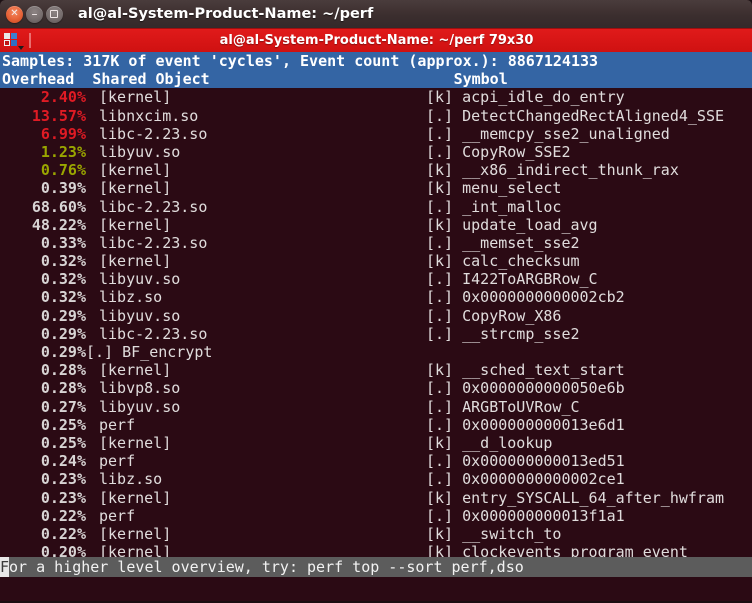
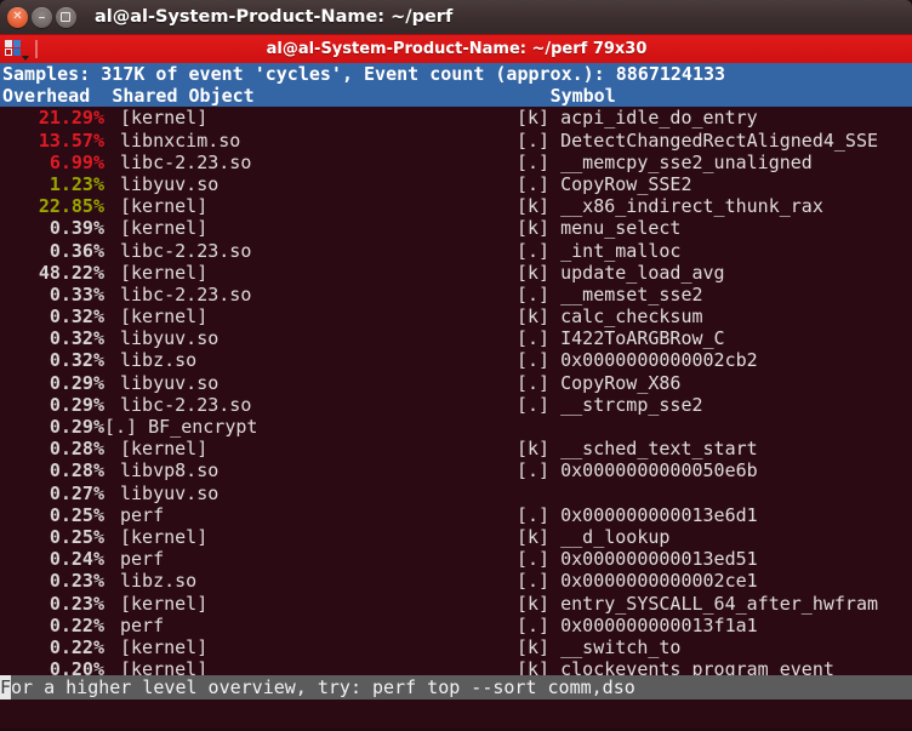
  ✕
  –
  al@al-System-Product-Name: ~/perf
  al@al-System-Product-Name: ~/perf 79x30
  Samples: 317K of event 'cycles', Event count (approx.): 8867124133
  Overhead Shared Object Symbol
- 2.40%
+ 21.29%
  [kernel]
  [k] acpi_idle_do_entry
  13.57%
  libnxcim.so
  [.] DetectChangedRectAligned4_SSE
  6.99%
  libc-2.23.so
  [.] __memcpy_sse2_unaligned
  1.23%
  libyuv.so
  [.] CopyRow_SSE2
- 0.76%
+ 22.85%
  [kernel]
  [k] __x86_indirect_thunk_rax
  0.39%
  [kernel]
  [k] menu_select
- 68.60%
+ 0.36%
  libc-2.23.so
  [.] _int_malloc
  48.22%
  [kernel]
  [k] update_load_avg
  0.33%
  libc-2.23.so
  [.] __memset_sse2
  0.32%
  [kernel]
  [k] calc_checksum
  0.32%
  libyuv.so
  [.] I422ToARGBRow_C
  0.32%
  libz.so
  [.] 0x0000000000002cb2
  0.29%
  libyuv.so
  [.] CopyRow_X86
  0.29%
  libc-2.23.so
  [.] __strcmp_sse2
  0.29%
  [.] BF_encrypt
  0.28%
  [kernel]
  [k] __sched_text_start
  0.28%
  libvp8.so
  [.] 0x0000000000050e6b
  0.27%
  libyuv.so
- [.] ARGBToUVRow_C
  0.25%
  perf
  [.] 0x000000000013e6d1
  0.25%
  [kernel]
  [k] __d_lookup
  0.24%
  perf
  [.] 0x000000000013ed51
  0.23%
  libz.so
  [.] 0x0000000000002ce1
  0.23%
  [kernel]
  [k] entry_SYSCALL_64_after_hwfram
  0.22%
  perf
  [.] 0x000000000013f1a1
  0.22%
  [kernel]
  [k] __switch_to
  0.20%
  [kernel]
  [k] clockevents_program_event
  F
- or a higher level overview, try: perf top --sort perf,dso
+ or a higher level overview, try: perf top --sort comm,dso
